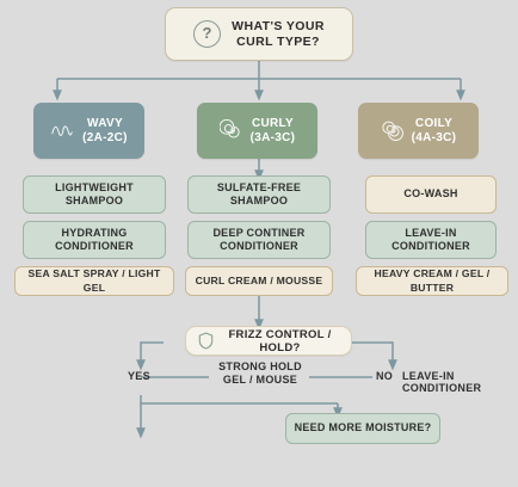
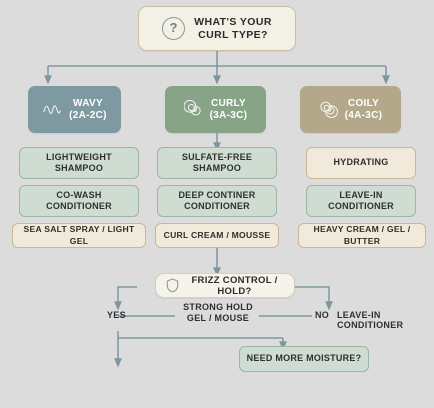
  ?
  WHAT'S YOUR
  CURL TYPE?
  WAVY
  (2A-2C)
  CURLY
  (3A-3C)
  COILY
  (4A-3C)
  LIGHTWEIGHT
  SHAMPOO
- HYDRATING
+ CO-WASH
  CONDITIONER
  SEA SALT SPRAY / LIGHT GEL
  SULFATE-FREE
  SHAMPOO
  DEEP CONTINER
  CONDITIONER
  CURL CREAM / MOUSSE
- CO-WASH
+ HYDRATING
  LEAVE-IN
  CONDITIONER
  HEAVY CREAM / GEL / BUTTER
  FRIZZ CONTROL / HOLD?
  YES
  NO
  STRONG HOLD
  GEL / MOUSE
  LEAVE-IN CONDITIONER
  NEED MORE MOISTURE?
